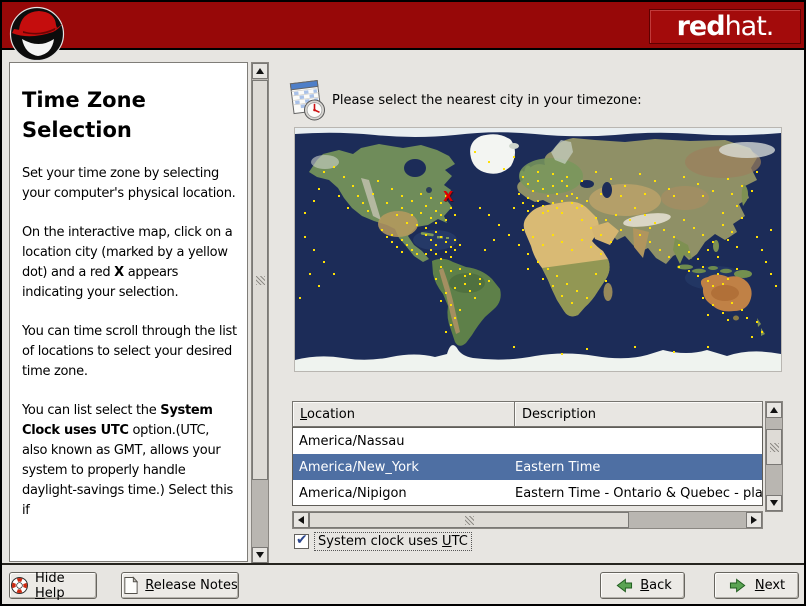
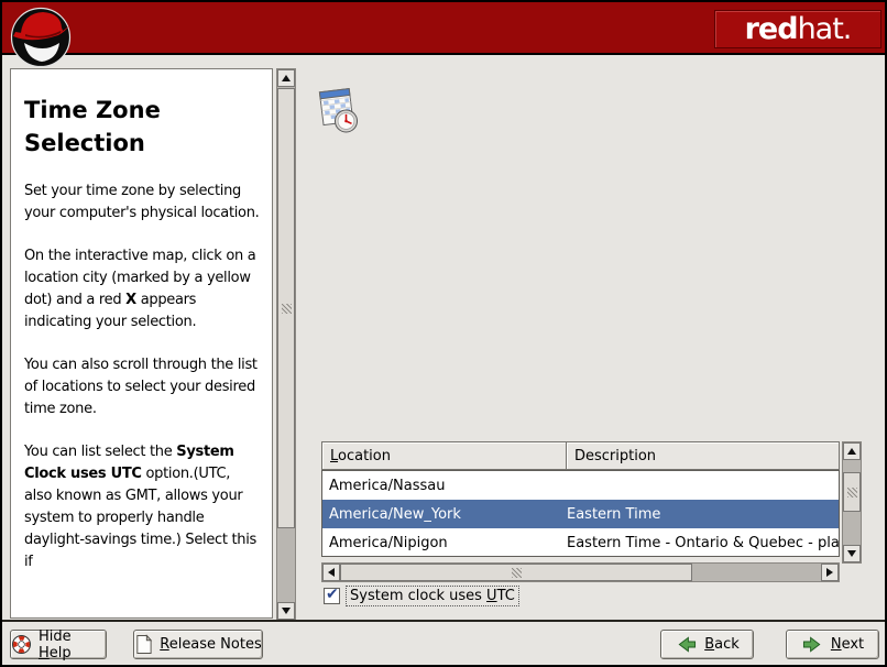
  red
  hat.
  Time Zone Selection
  Set your time zone by selecting your computer's physical location.
  On the interactive map, click on a location city (marked by a yellow dot) and a red X appears indicating your selection.
- You can time scroll through the list of locations to select your desired time zone.
+ You can also scroll through the list of locations to select your desired time zone.
  You can list select the System Clock uses UTC option.(UTC, also known as GMT, allows your system to properly handle daylight-savings time.) Select this if
- Please select the nearest city in your timezone:
- X
  Location
  Description
  America/Nassau
  America/New_York
  Eastern Time
  America/Nipigon
  Eastern Time - Ontario & Quebec - pla
  ✔
  System clock uses UTC
  Hide Help
  Release Notes
  Back
  Next
